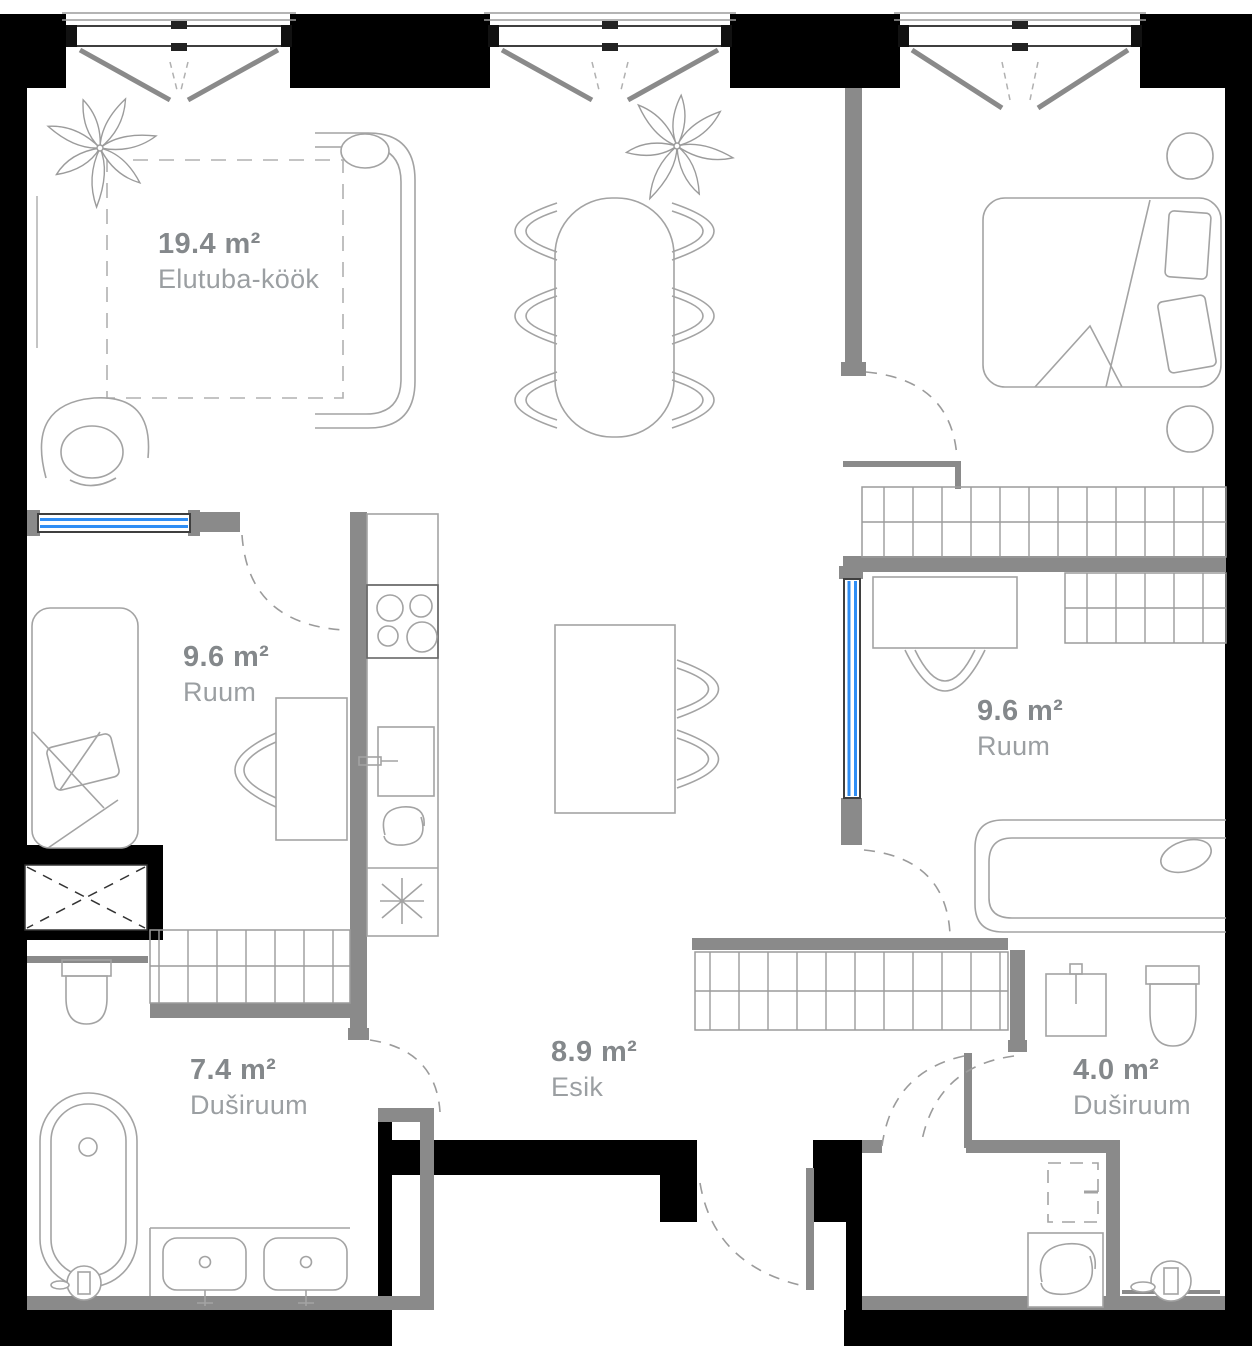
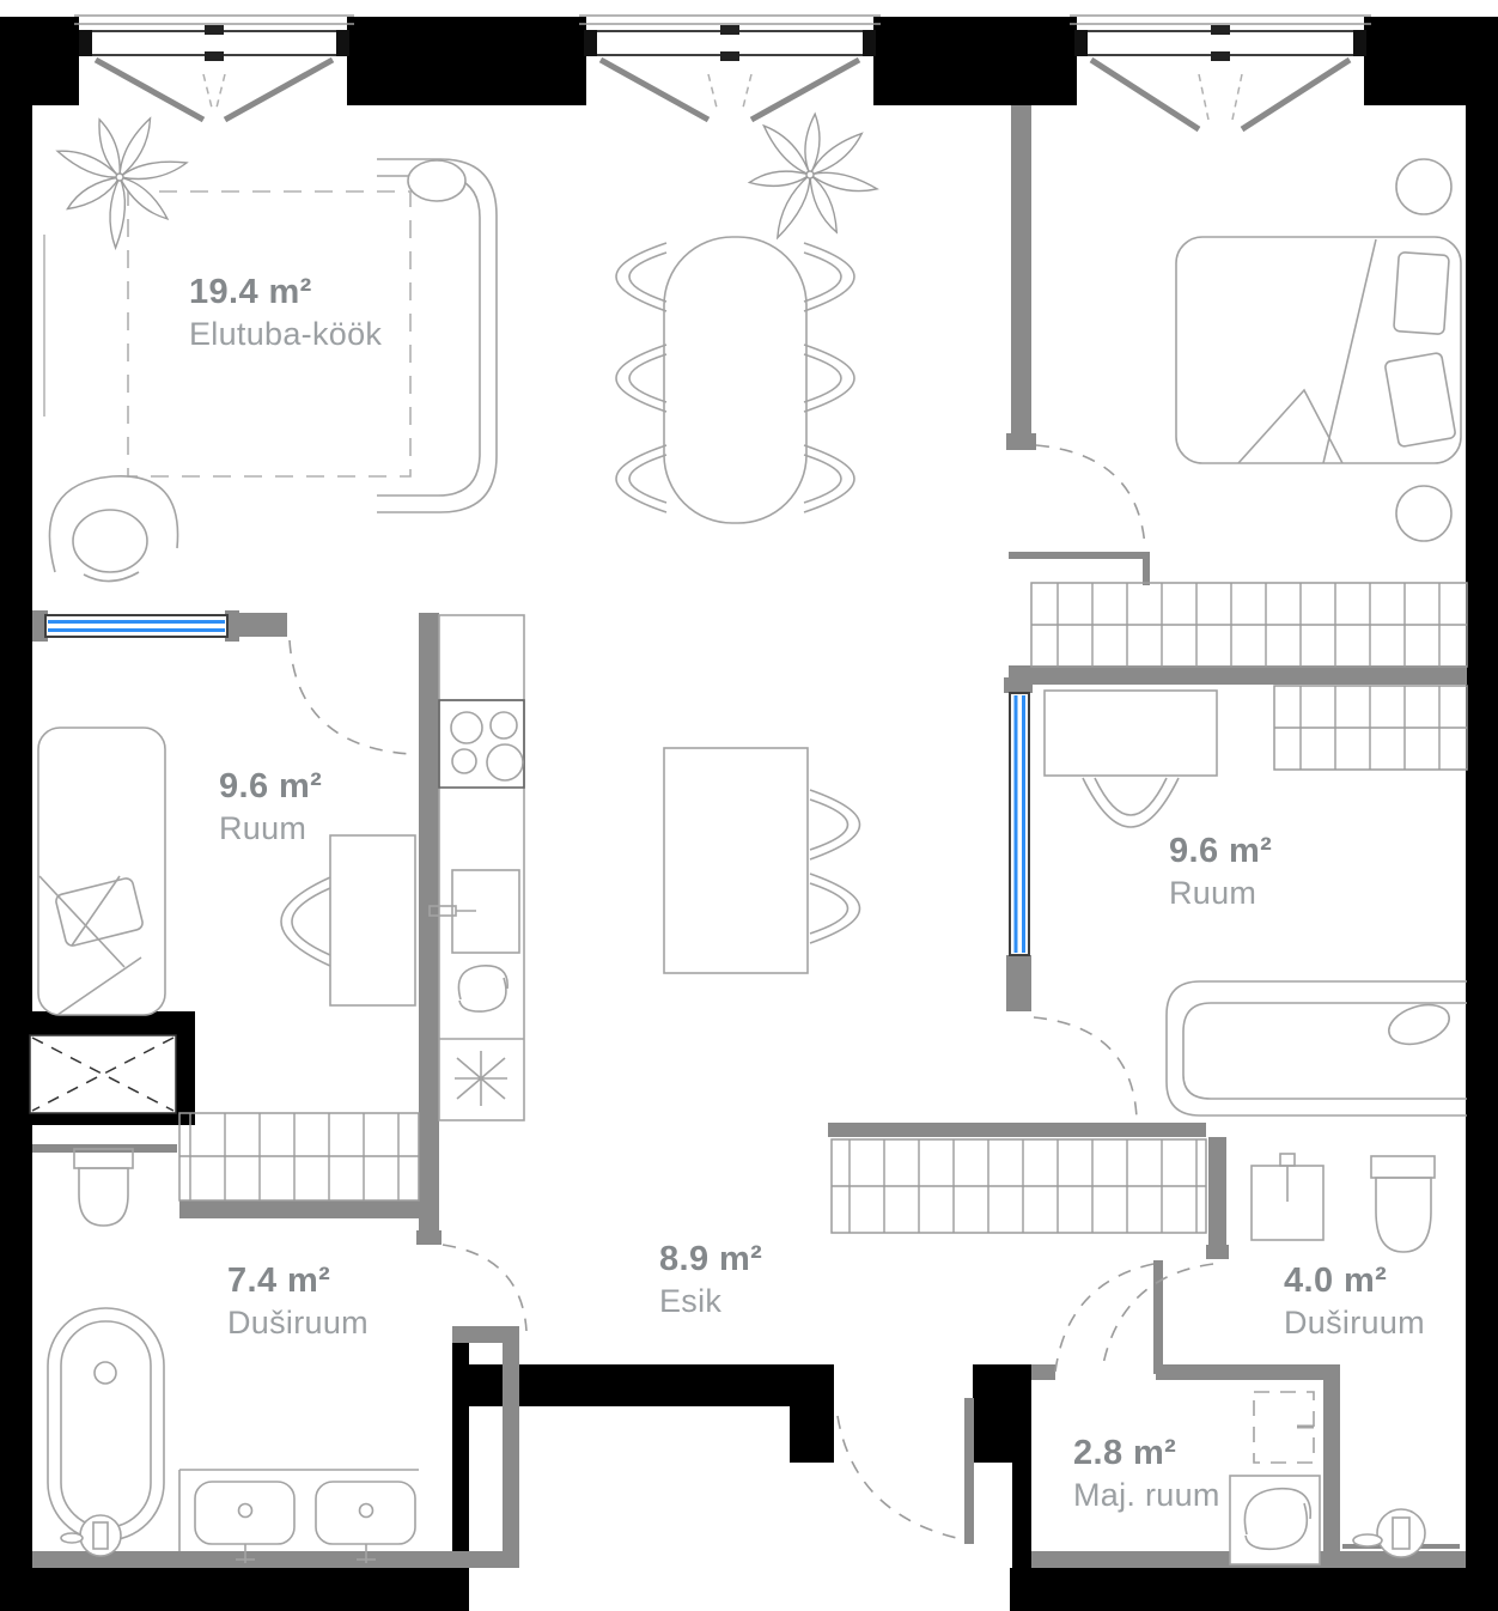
  19.4 m²
  Elutuba-köök
  9.6 m²
  Ruum
  9.6 m²
  Ruum
  7.4 m²
  Duširuum
  8.9 m²
  Esik
  4.0 m²
  Duširuum
+ 2.8 m²
+ Maj. ruum
